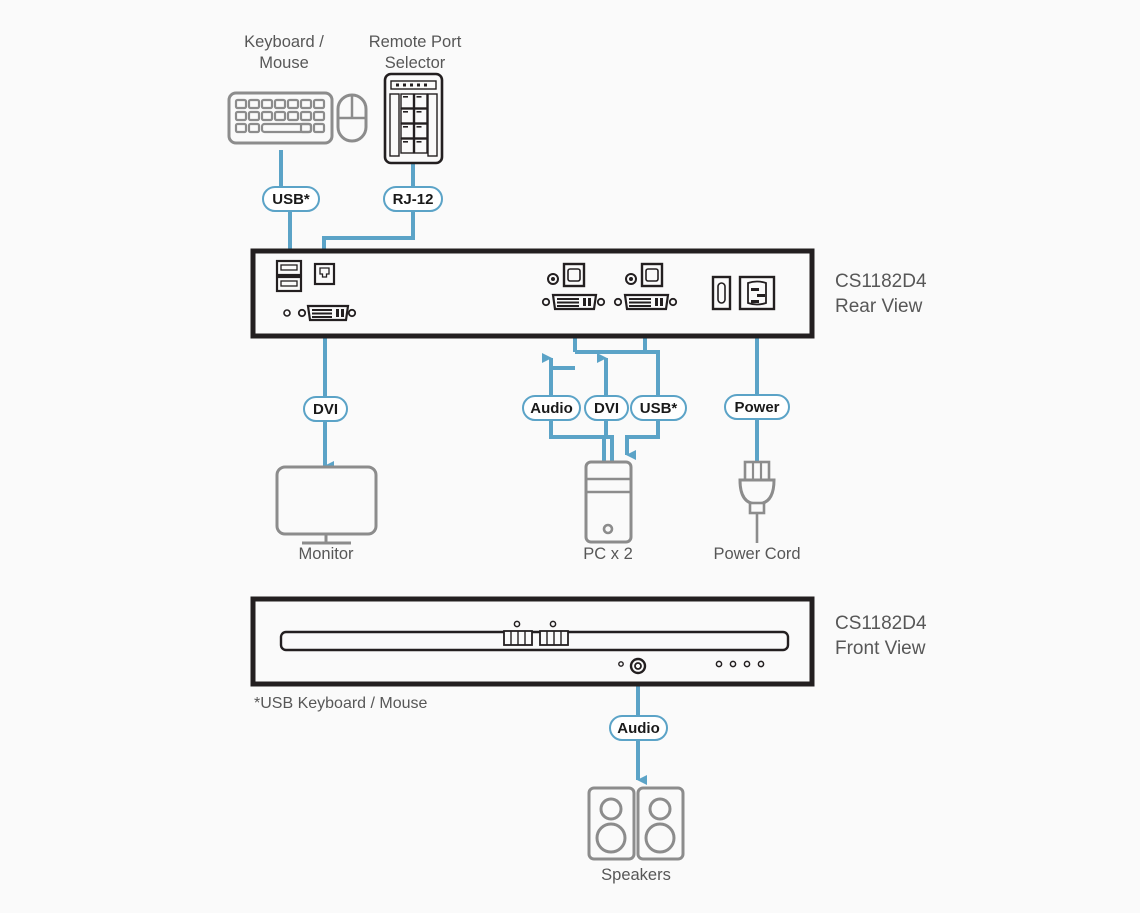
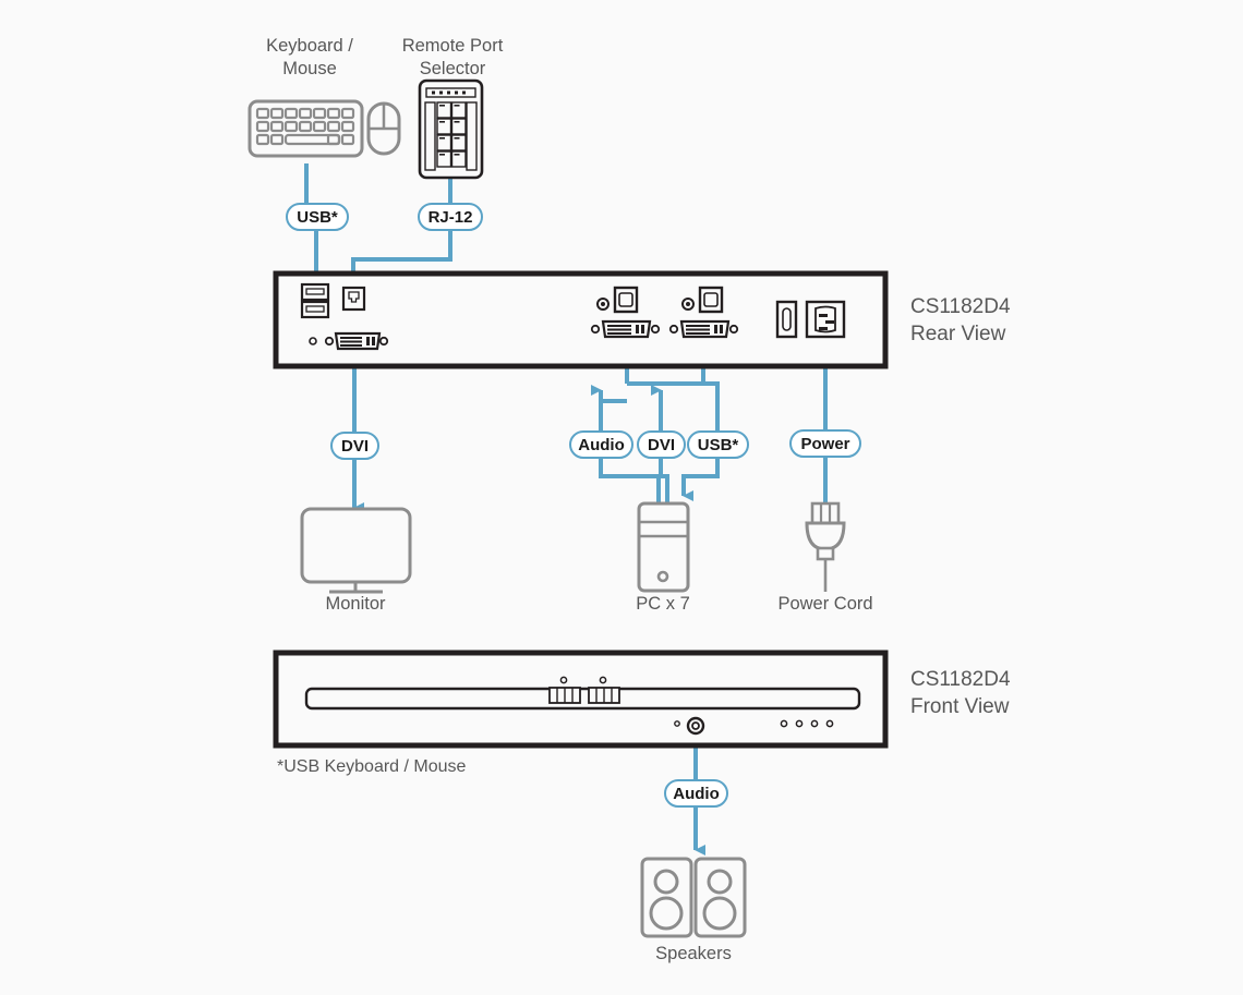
  Keyboard /
  Mouse
  Remote Port
  Selector
  USB*
  RJ-12
  CS1182D4
  Rear View
  DVI
  Audio
  DVI
  USB*
  Power
  Monitor
- PC x 2
+ PC x 7
  Power Cord
  CS1182D4
  Front View
  *USB Keyboard / Mouse
  Audio
  Speakers
